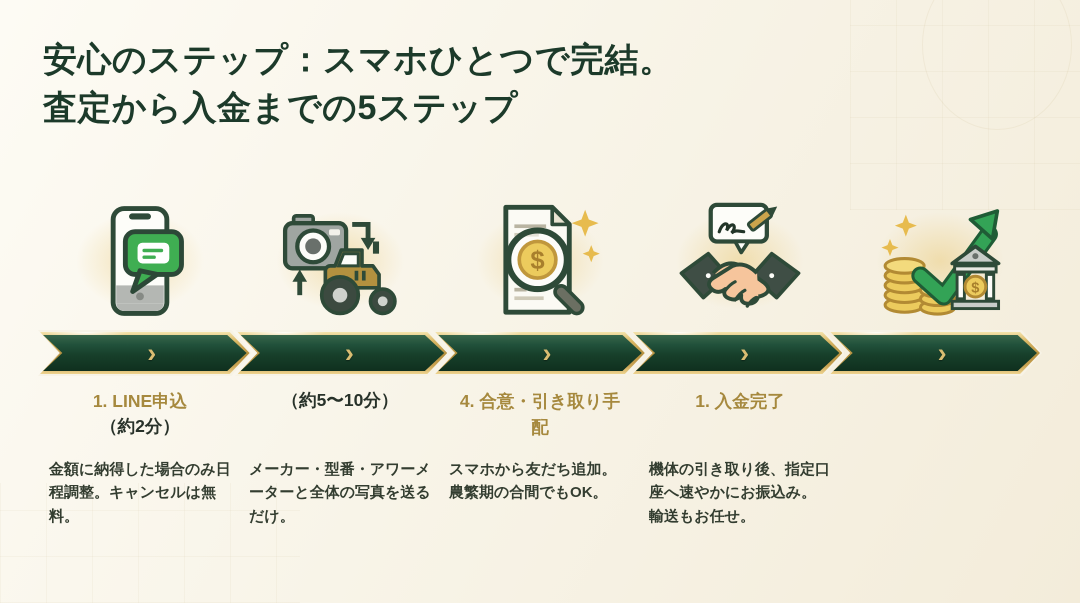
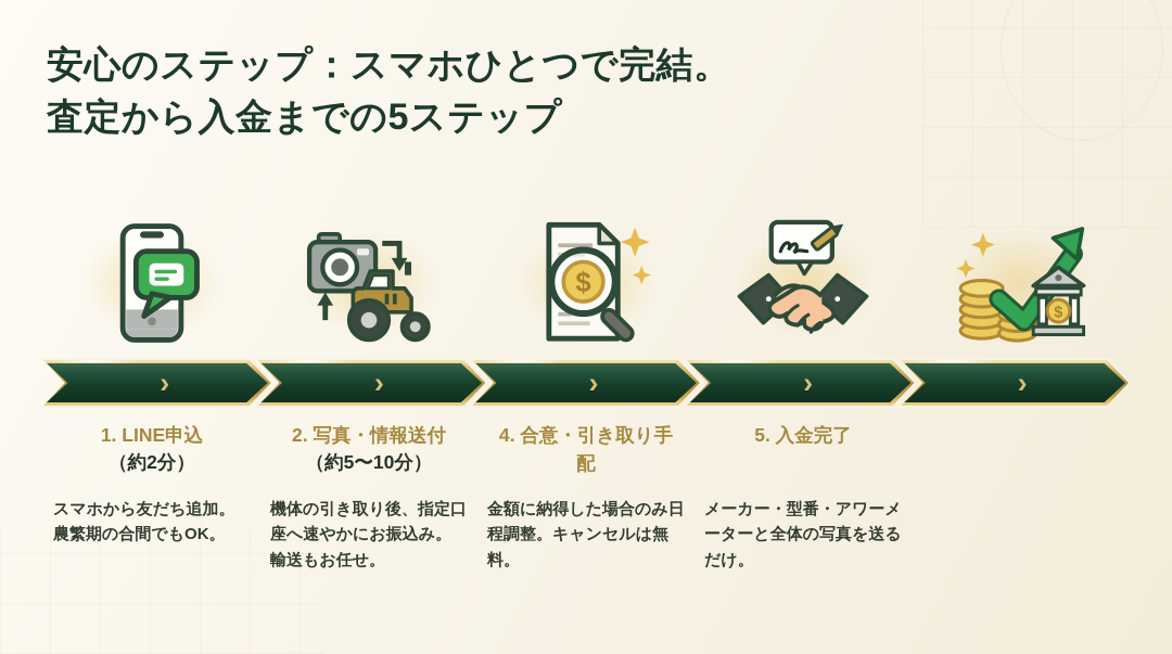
  安心のステップ：スマホひとつで完結。
  査定から入金までの5ステップ
  $
  $
  ›
  ›
  ›
  ›
  ›
  1. LINE申込
  （約2分）
- 金額に納得した場合のみ日程調整。キャンセルは無料。
+ スマホから友だち追加。農繁期の合間でもOK。
+ 2. 写真・情報送付
  （約5〜10分）
- メーカー・型番・アワーメーターと全体の写真を送るだけ。
+ 機体の引き取り後、指定口座へ速やかにお振込み。輸送もお任せ。
  4. 合意・引き取り手配
- スマホから友だち追加。農繁期の合間でもOK。
+ 金額に納得した場合のみ日程調整。キャンセルは無料。
- 1. 入金完了
+ 5. 入金完了
- 機体の引き取り後、指定口座へ速やかにお振込み。輸送もお任せ。
+ メーカー・型番・アワーメーターと全体の写真を送るだけ。
